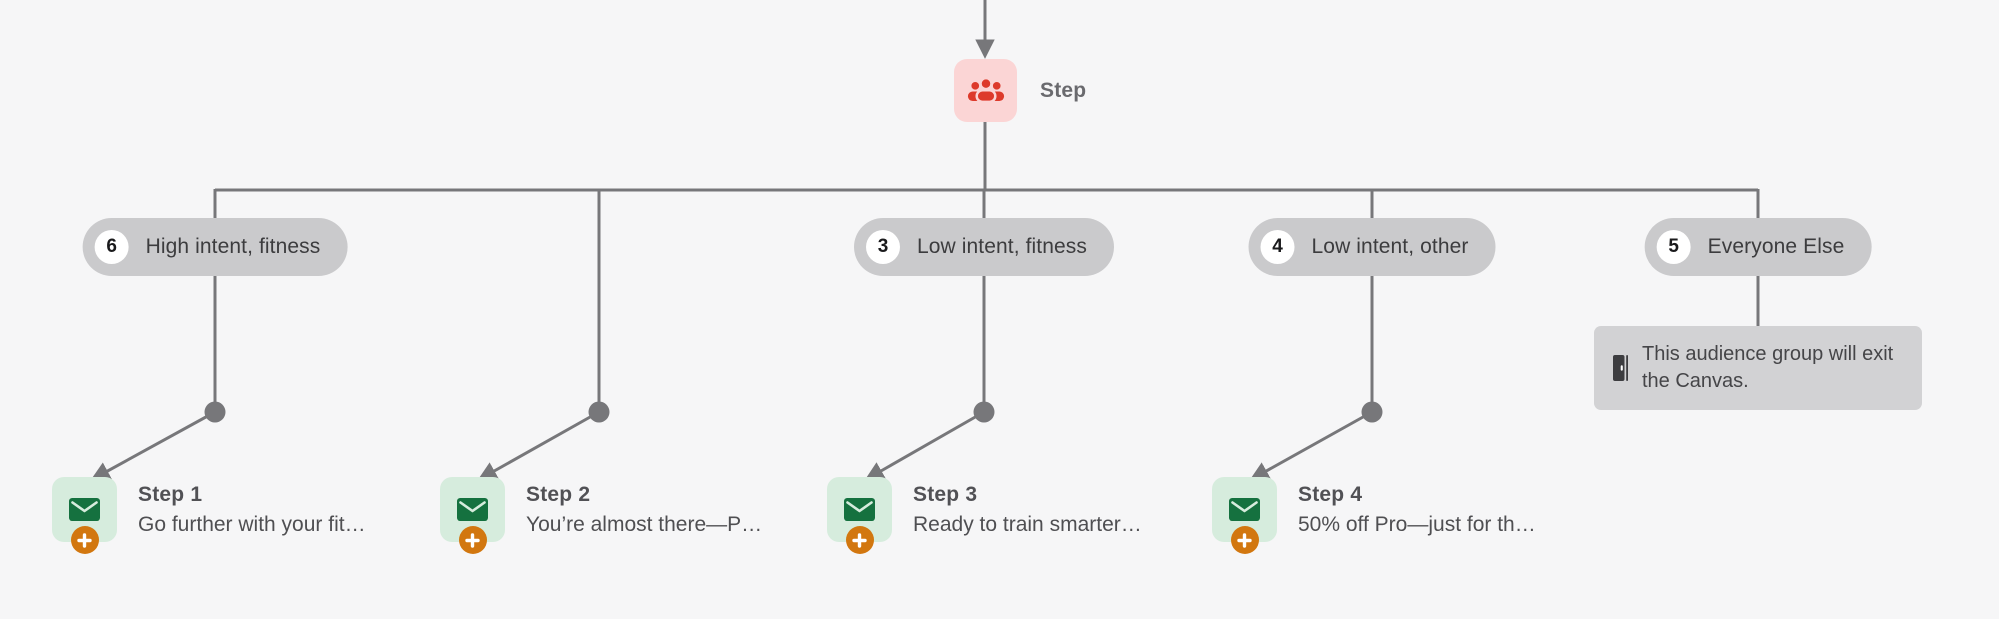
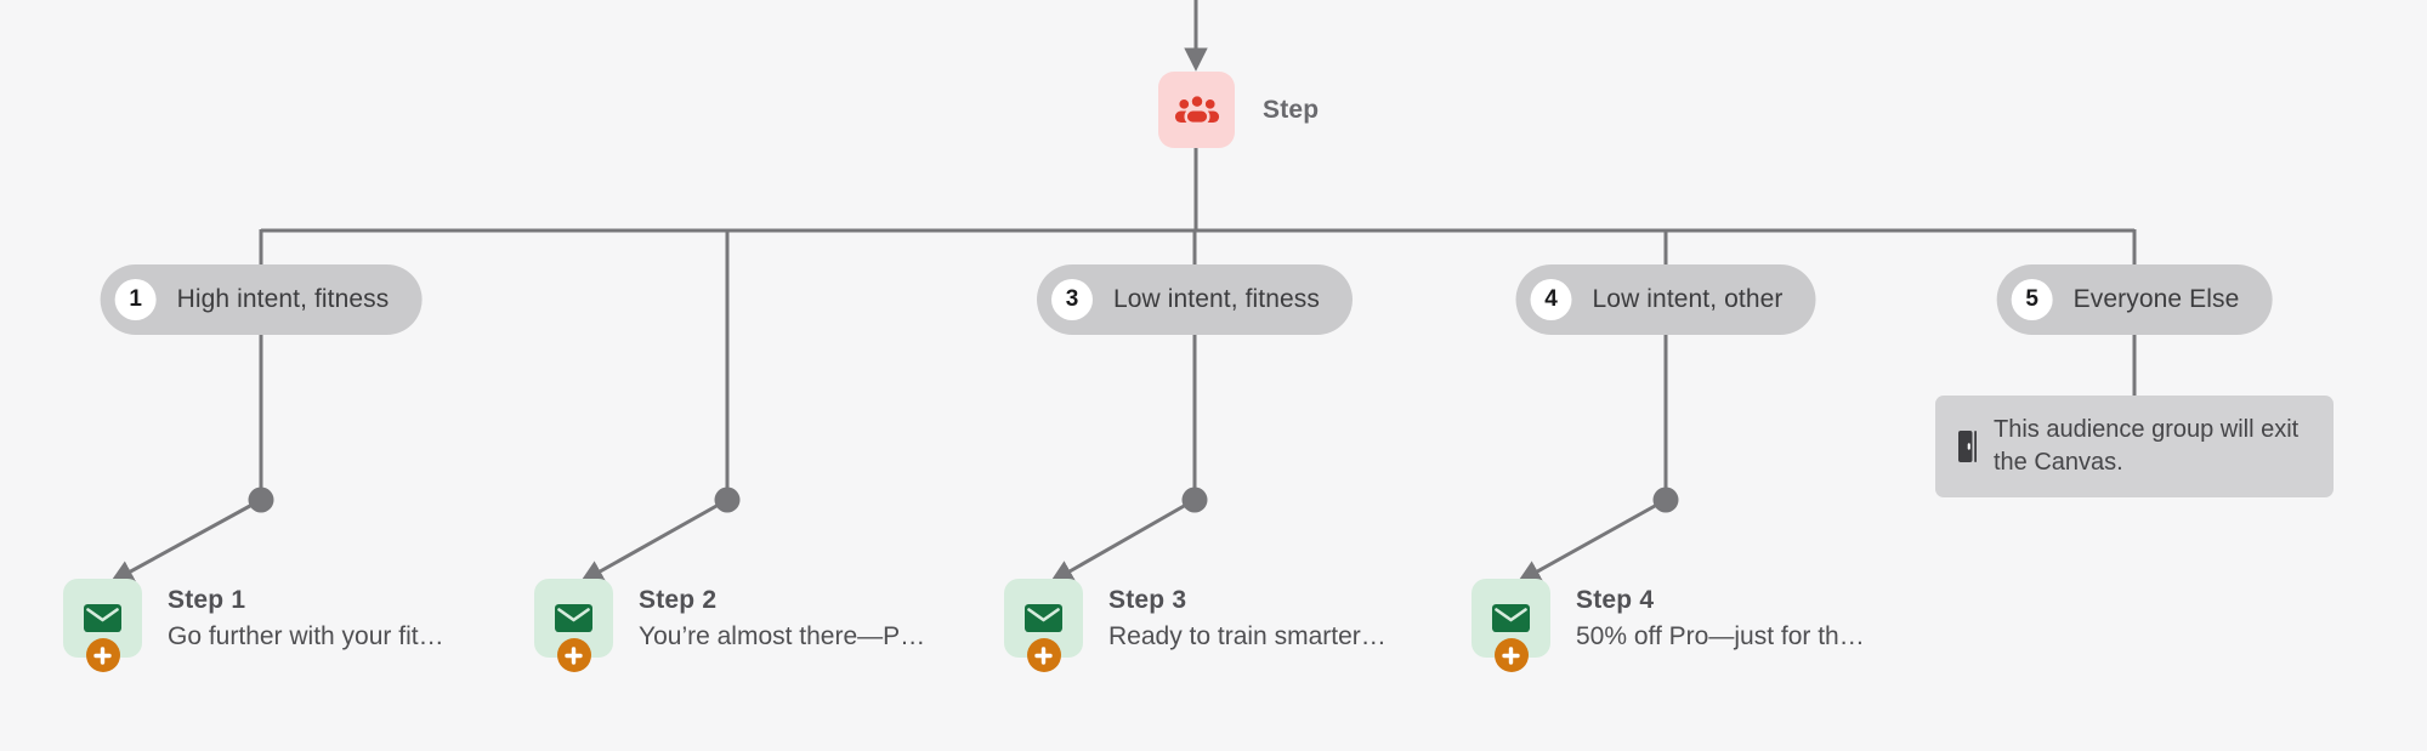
  Step
- 6
+ 1
  High intent, fitness
  3
  Low intent, fitness
  4
  Low intent, other
  5
  Everyone Else
  Step 1
  Go further with your fit…
  Step 2
  You’re almost there—P…
  Step 3
  Ready to train smarter…
  Step 4
  50% off Pro—just for th…
  This audience group will exit
  the Canvas.
